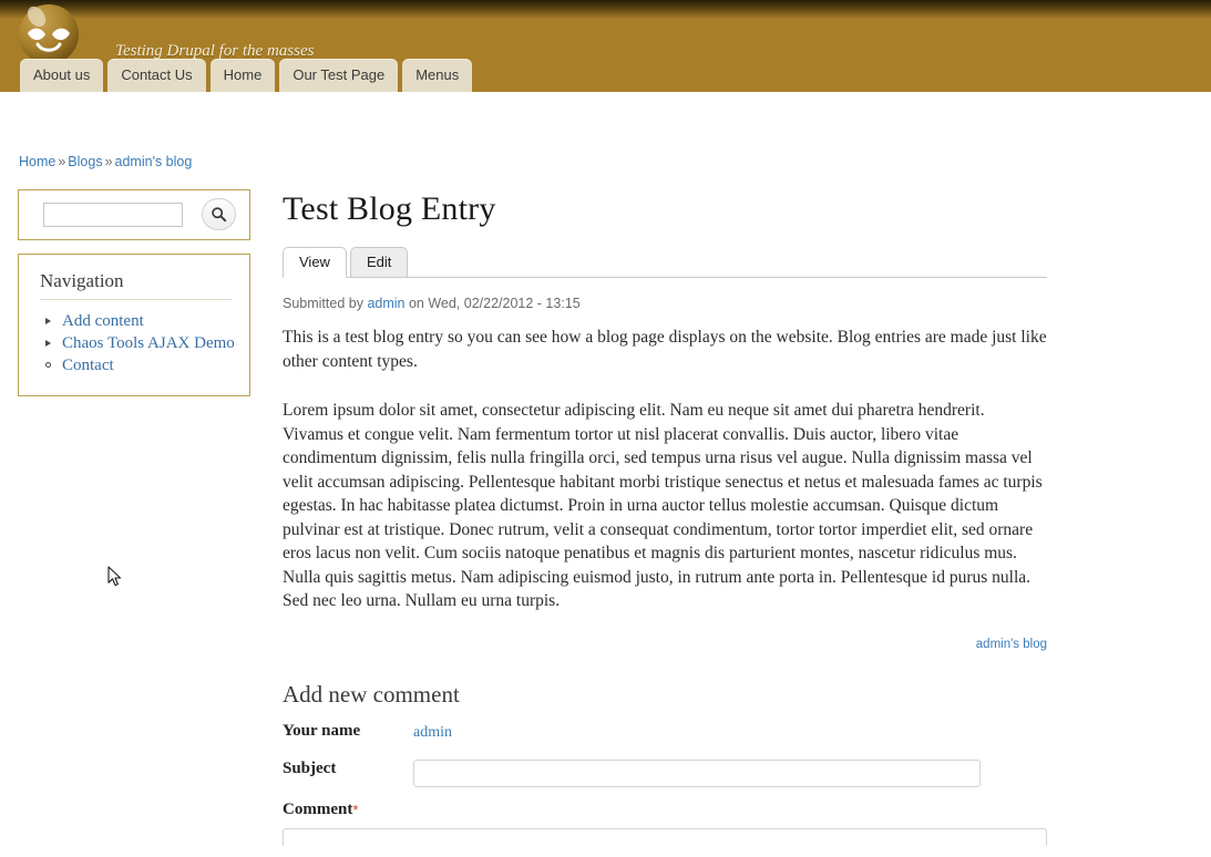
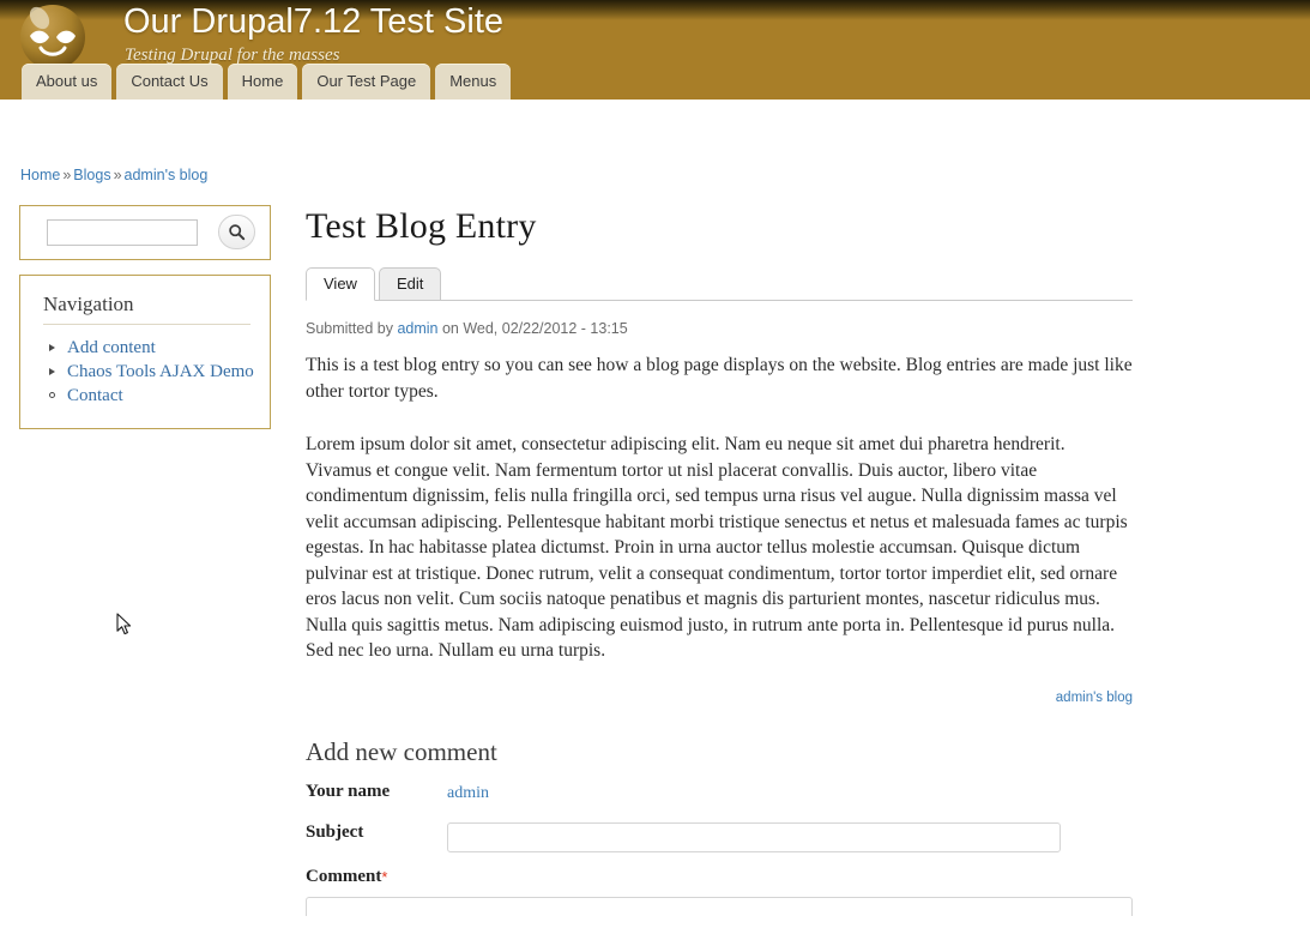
+ Our Drupal7.12 Test Site
  Testing Drupal for the masses
  About us
  Contact Us
  Home
  Our Test Page
  Menus
  Home » Blogs » admin's blog
  Navigation
  Add content
  Chaos Tools AJAX Demo
  Contact
  Test Blog Entry
  View
  Edit
  Submitted by admin on Wed, 02/22/2012 - 13:15
- This is a test blog entry so you can see how a blog page displays on the website. Blog entries are made just like other content types.
+ This is a test blog entry so you can see how a blog page displays on the website. Blog entries are made just like other tortor types.
  Lorem ipsum dolor sit amet, consectetur adipiscing elit. Nam eu neque sit amet dui pharetra hendrerit. Vivamus et congue velit. Nam fermentum tortor ut nisl placerat convallis. Duis auctor, libero vitae condimentum dignissim, felis nulla fringilla orci, sed tempus urna risus vel augue. Nulla dignissim massa vel velit accumsan adipiscing. Pellentesque habitant morbi tristique senectus et netus et malesuada fames ac turpis egestas. In hac habitasse platea dictumst. Proin in urna auctor tellus molestie accumsan. Quisque dictum pulvinar est at tristique. Donec rutrum, velit a consequat condimentum, tortor tortor imperdiet elit, sed ornare eros lacus non velit. Cum sociis natoque penatibus et magnis dis parturient montes, nascetur ridiculus mus. Nulla quis sagittis metus. Nam adipiscing euismod justo, in rutrum ante porta in. Pellentesque id purus nulla. Sed nec leo urna. Nullam eu urna turpis.
  admin's blog
  Add new comment
  Your name admin
  Subject
  Comment*
